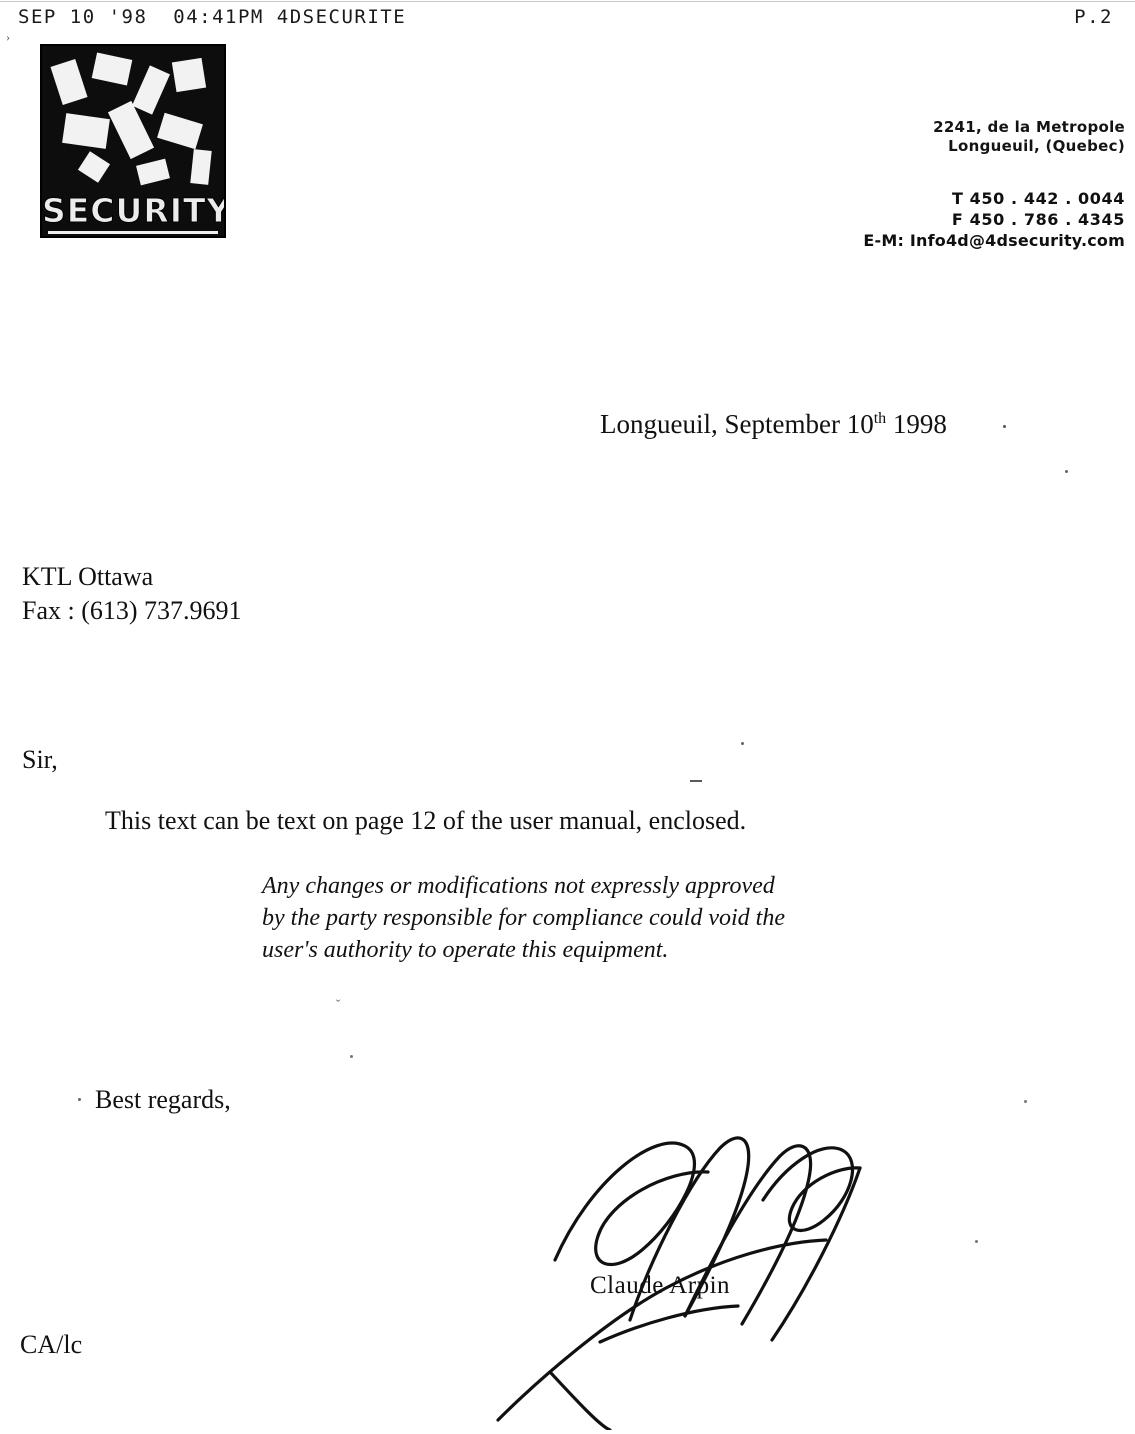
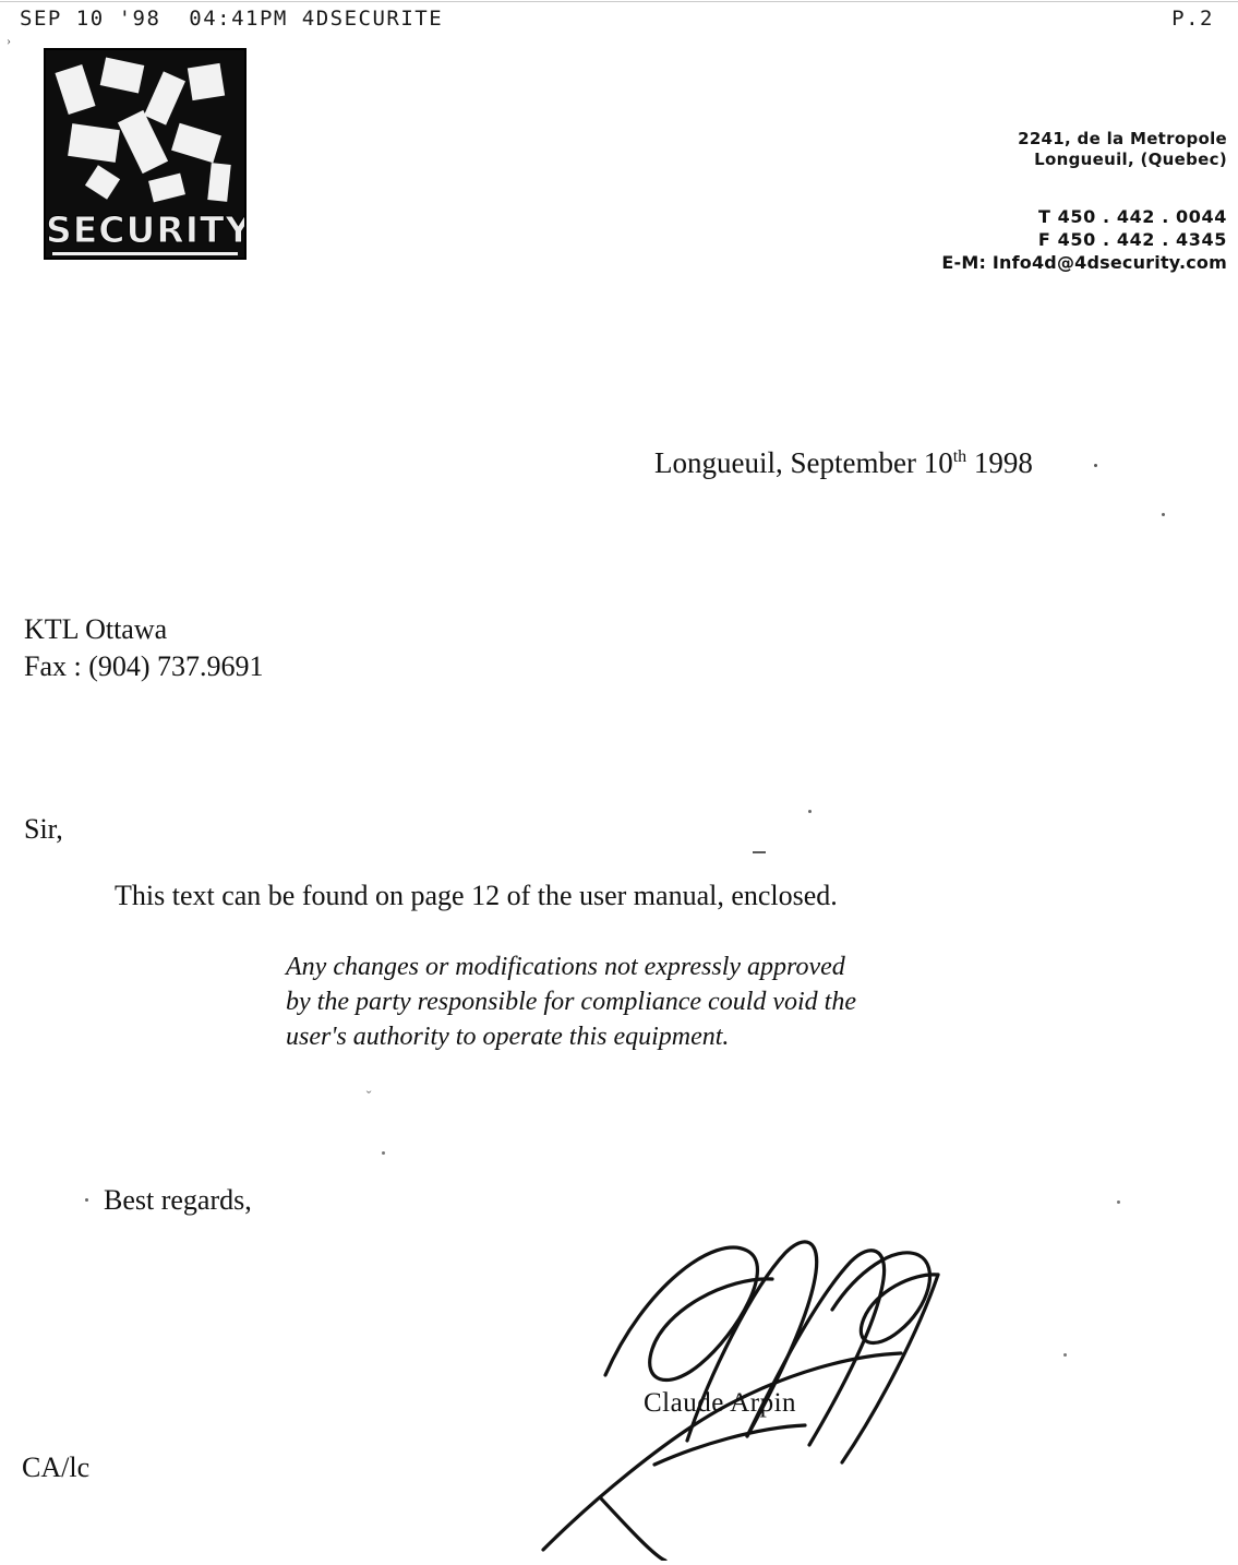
  SEP 10 '98 04:41PM 4DSECURITE
  P.2
  ›
  SECURITY
  2241, de la Metropole
  Longueuil, (Quebec)
  T 450 . 442 . 0044
- F 450 . 786 . 4345
+ F 450 . 442 . 4345
  E-M: Info4d@4dsecurity.com
  Longueuil, September 10th 1998
  ˇ
  KTL Ottawa
- Fax : (613) 737.9691
+ Fax : (904) 737.9691
  Sir,
- This text can be text on page 12 of the user manual, enclosed.
+ This text can be found on page 12 of the user manual, enclosed.
  Any changes or modifications not expressly approved
  by the party responsible for compliance could void the
  user's authority to operate this equipment.
  Best regards,
  Claude Arpin
  CA/lc
